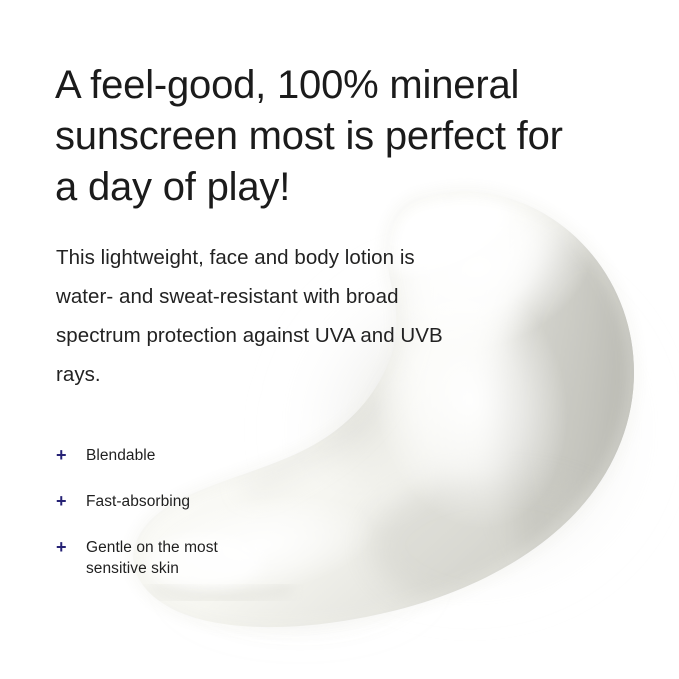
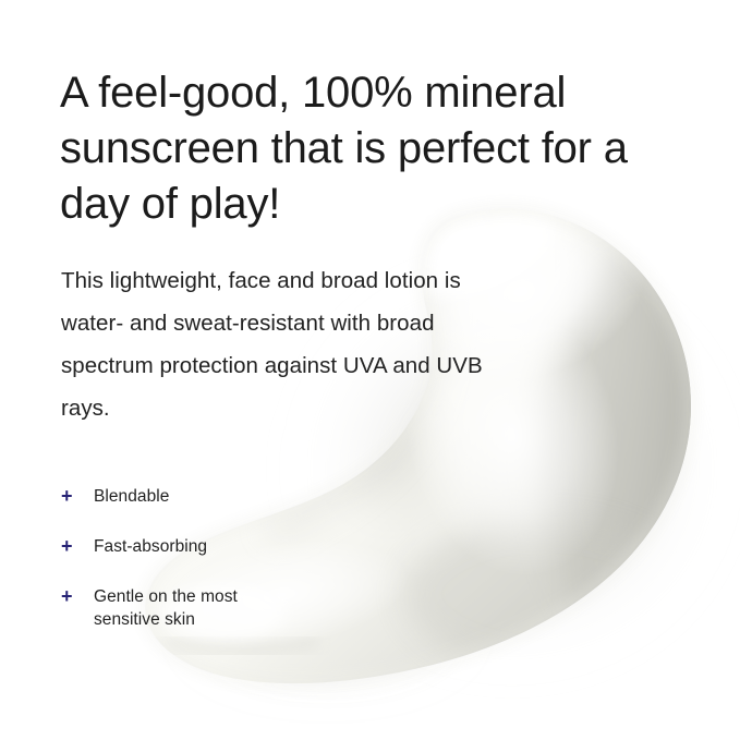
- A feel-good, 100% mineral sunscreen most is perfect for a day of play!
+ A feel-good, 100% mineral sunscreen that is perfect for a day of play!
- This lightweight, face and body lotion is water- and sweat-resistant with broad spectrum protection against UVA and UVB rays.
+ This lightweight, face and broad lotion is water- and sweat-resistant with broad spectrum protection against UVA and UVB rays.
  +
  Blendable
  +
  Fast-absorbing
  +
  Gentle on the most
  sensitive skin
